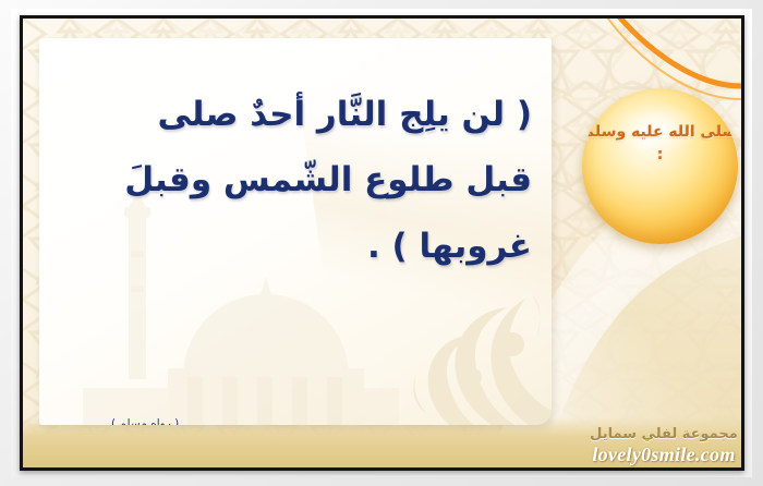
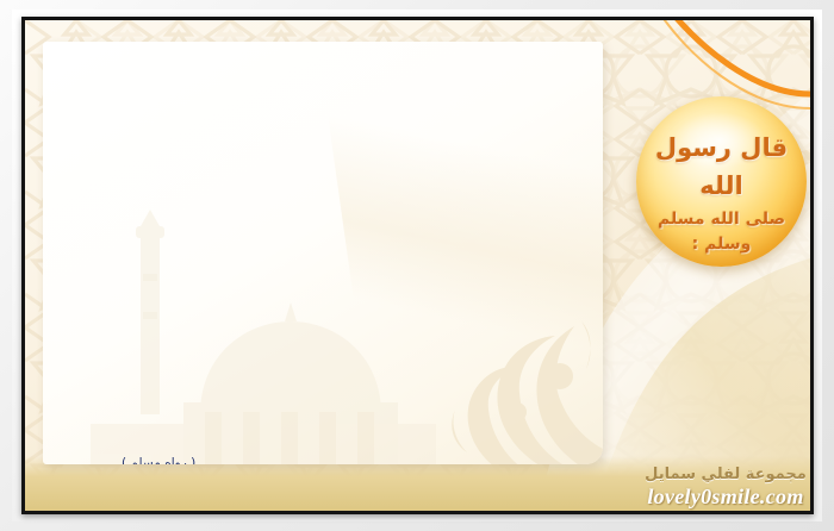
- ( لن يلِج النَّار أحدٌ صلى
- قبل طلوع الشّمس وقبلَ
- غروبها ) .
  ( رواه مسلم )
+ قال رسول الله
- صلى الله عليه وسلم :
+ صلى الله مسلم وسلم :
  مجموعة لفلي سمايل
  lovely0smile.com
